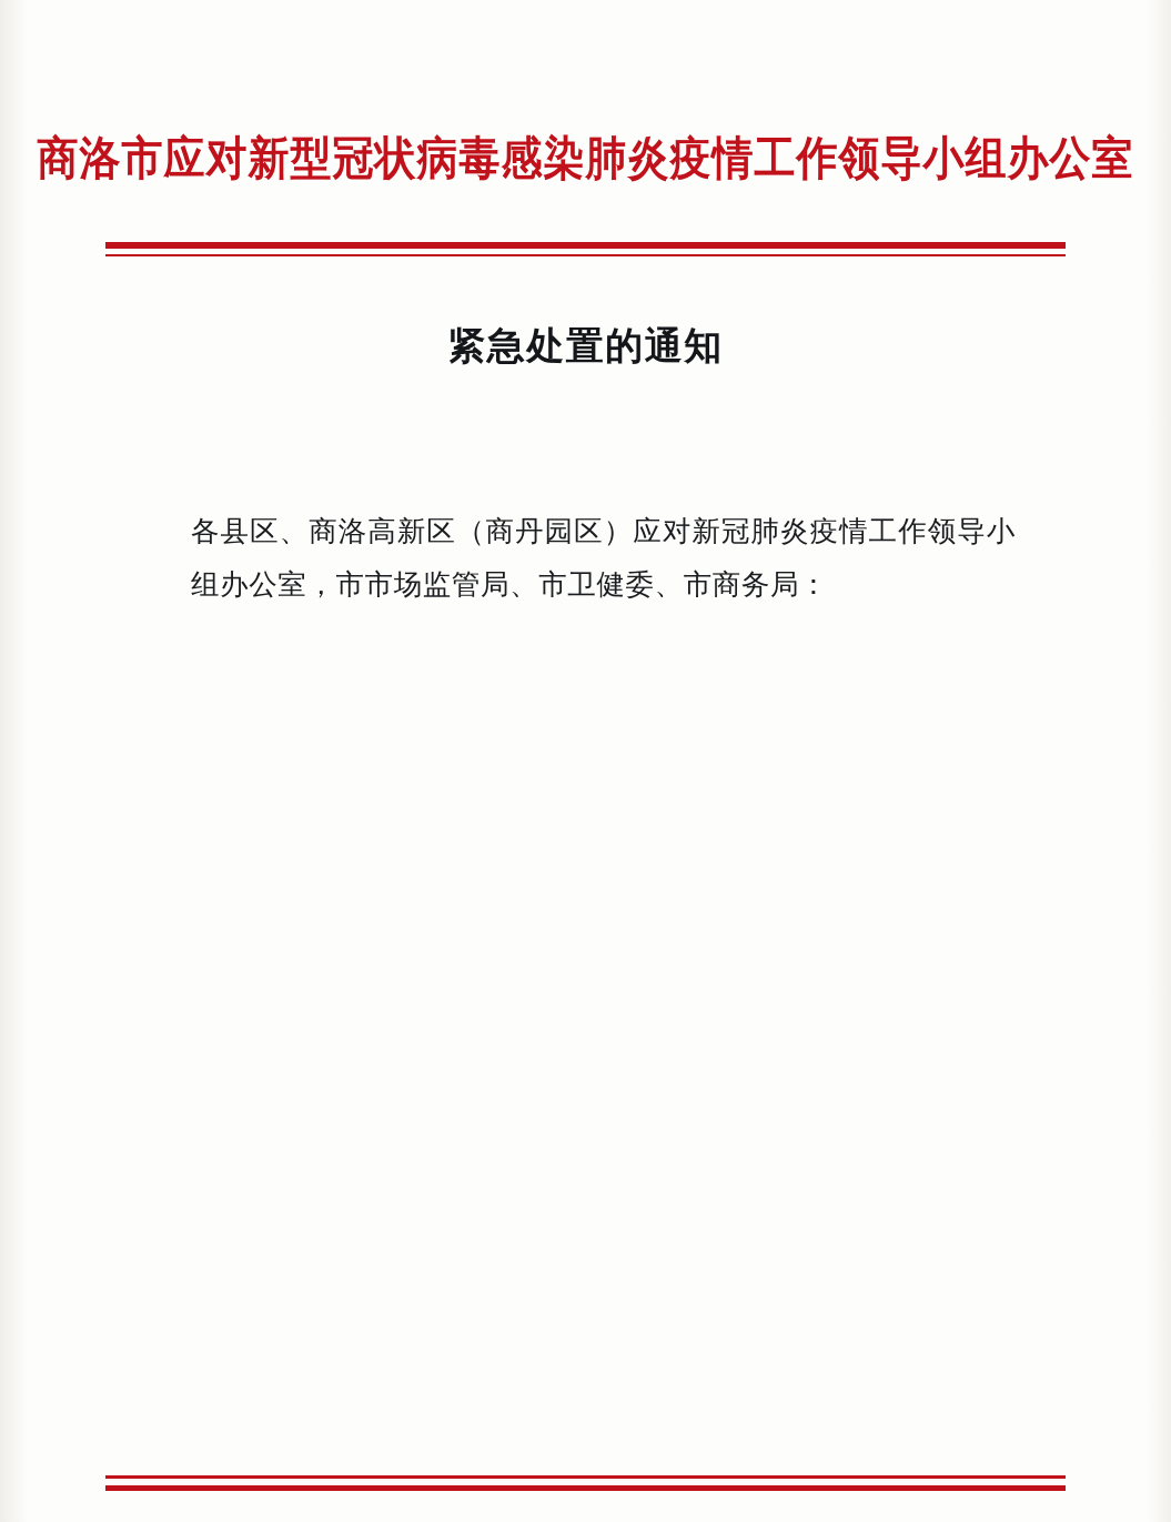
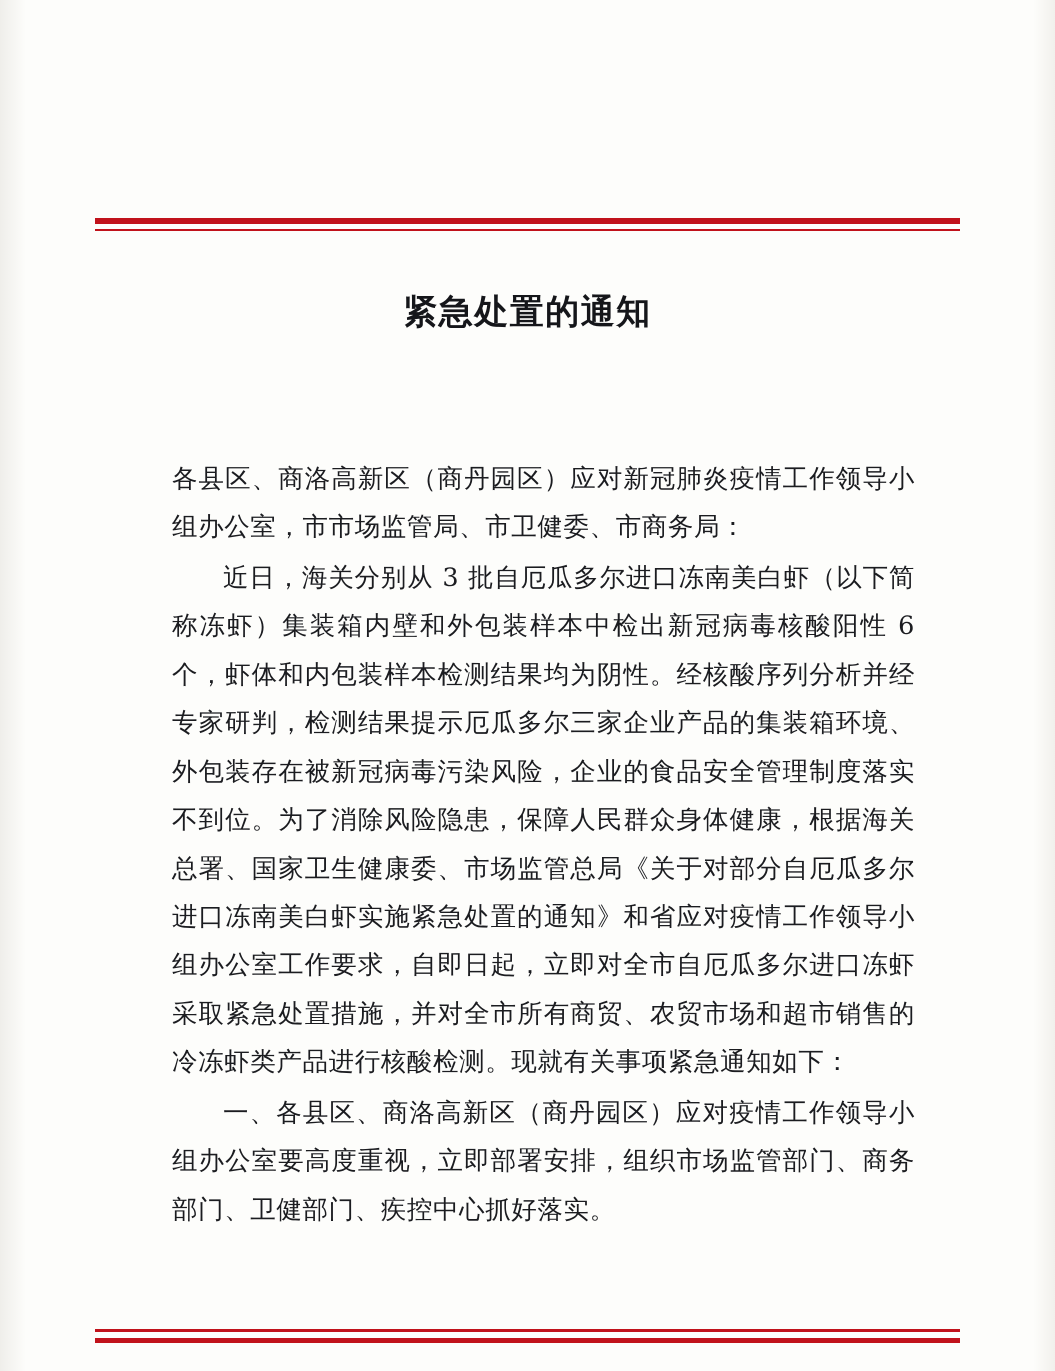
- 商洛市应对新型冠状病毒感染肺炎疫情工作领导小组办公室
  紧急处置的通知
  各县区、商洛高新区（商丹园区）应对新冠肺炎疫情工作领导小组办公室，市市场监管局、市卫健委、市商务局：
+ 近日，海关分别从 3 批自厄瓜多尔进口冻南美白虾（以下简称冻虾）集装箱内壁和外包装样本中检出新冠病毒核酸阳性 6 个，虾体和内包装样本检测结果均为阴性。经核酸序列分析并经专家研判，检测结果提示厄瓜多尔三家企业产品的集装箱环境、外包装存在被新冠病毒污染风险，企业的食品安全管理制度落实不到位。为了消除风险隐患，保障人民群众身体健康，根据海关总署、国家卫生健康委、市场监管总局《关于对部分自厄瓜多尔进口冻南美白虾实施紧急处置的通知》和省应对疫情工作领导小组办公室工作要求，自即日起，立即对全市自厄瓜多尔进口冻虾采取紧急处置措施，并对全市所有商贸、农贸市场和超市销售的冷冻虾类产品进行核酸检测。现就有关事项紧急通知如下：
+ 一、各县区、商洛高新区（商丹园区）应对疫情工作领导小组办公室要高度重视，立即部署安排，组织市场监管部门、商务部门、卫健部门、疾控中心抓好落实。
